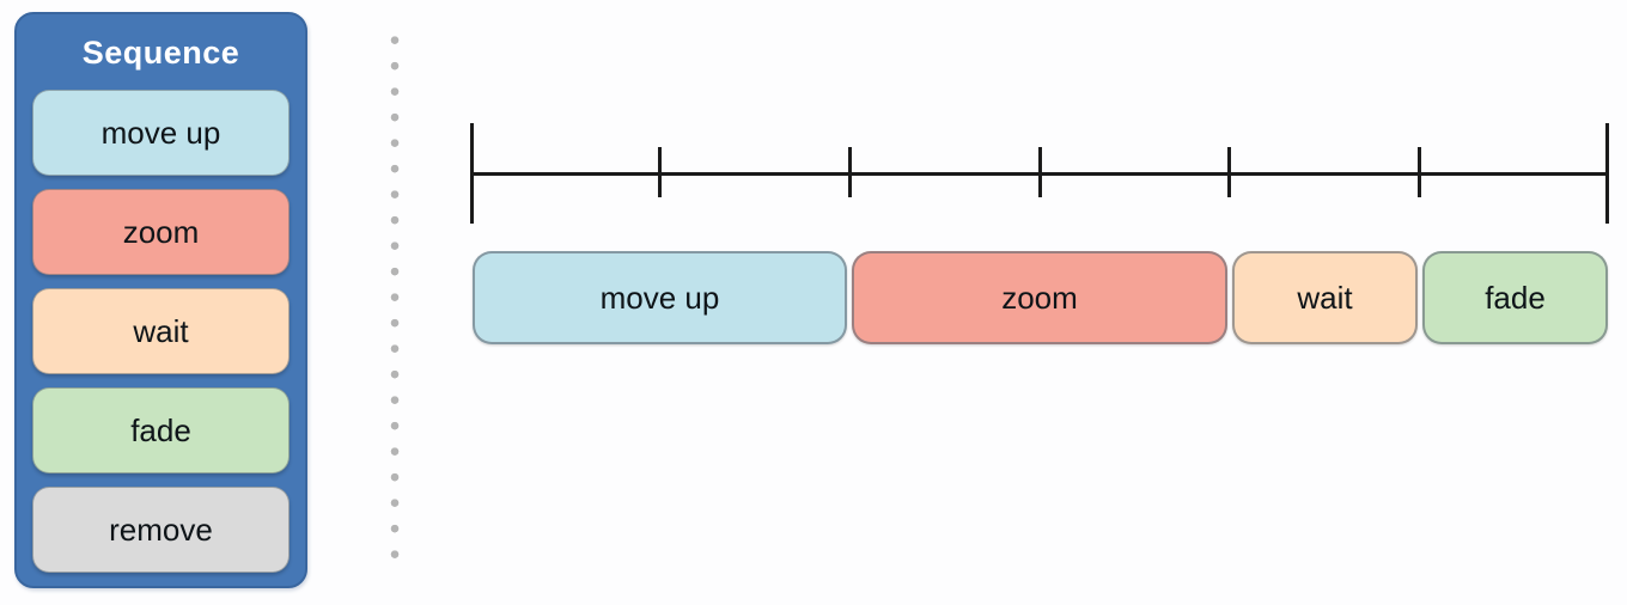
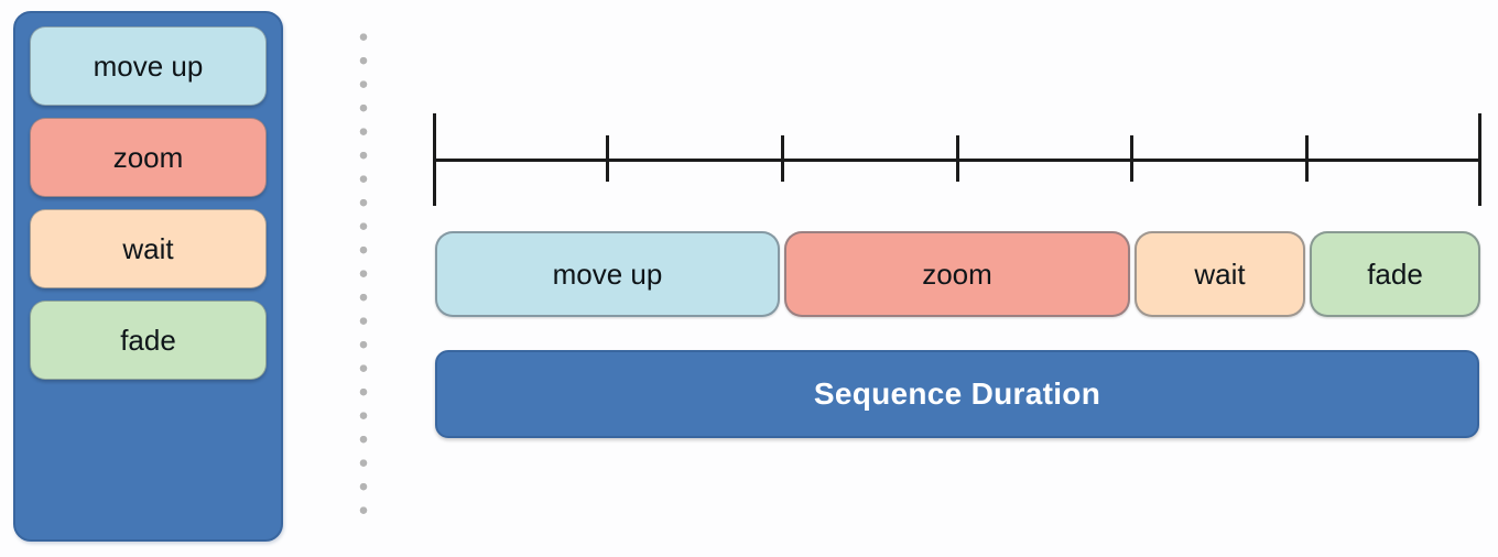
- Sequence
  move up
  zoom
  wait
  fade
- remove
  move up
  zoom
  wait
  fade
+ Sequence Duration
